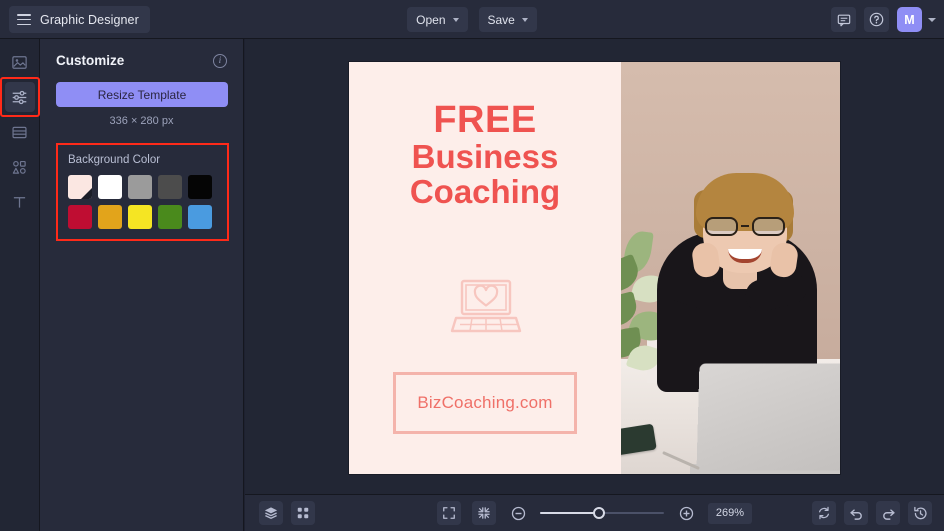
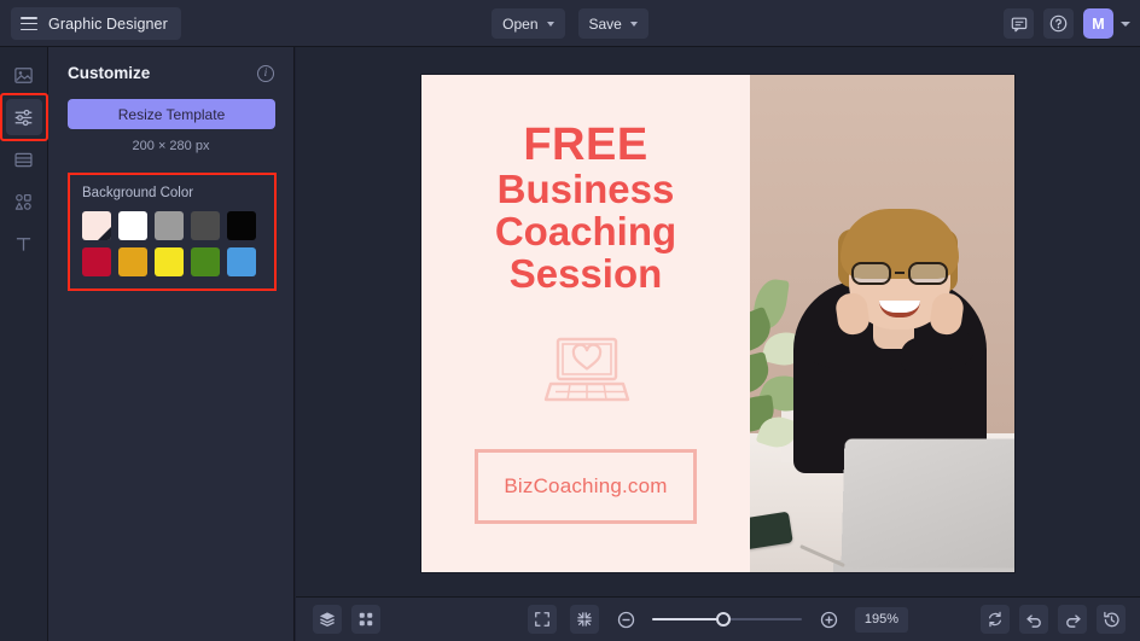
  Graphic Designer
  Open
  Save
  M
  Customize
  i
  Resize Template
- 336 × 280 px
+ 200 × 280 px
  Background Color
  FREE
  Business
  Coaching
+ Session
  BizCoaching.com
- 269%
+ 195%
